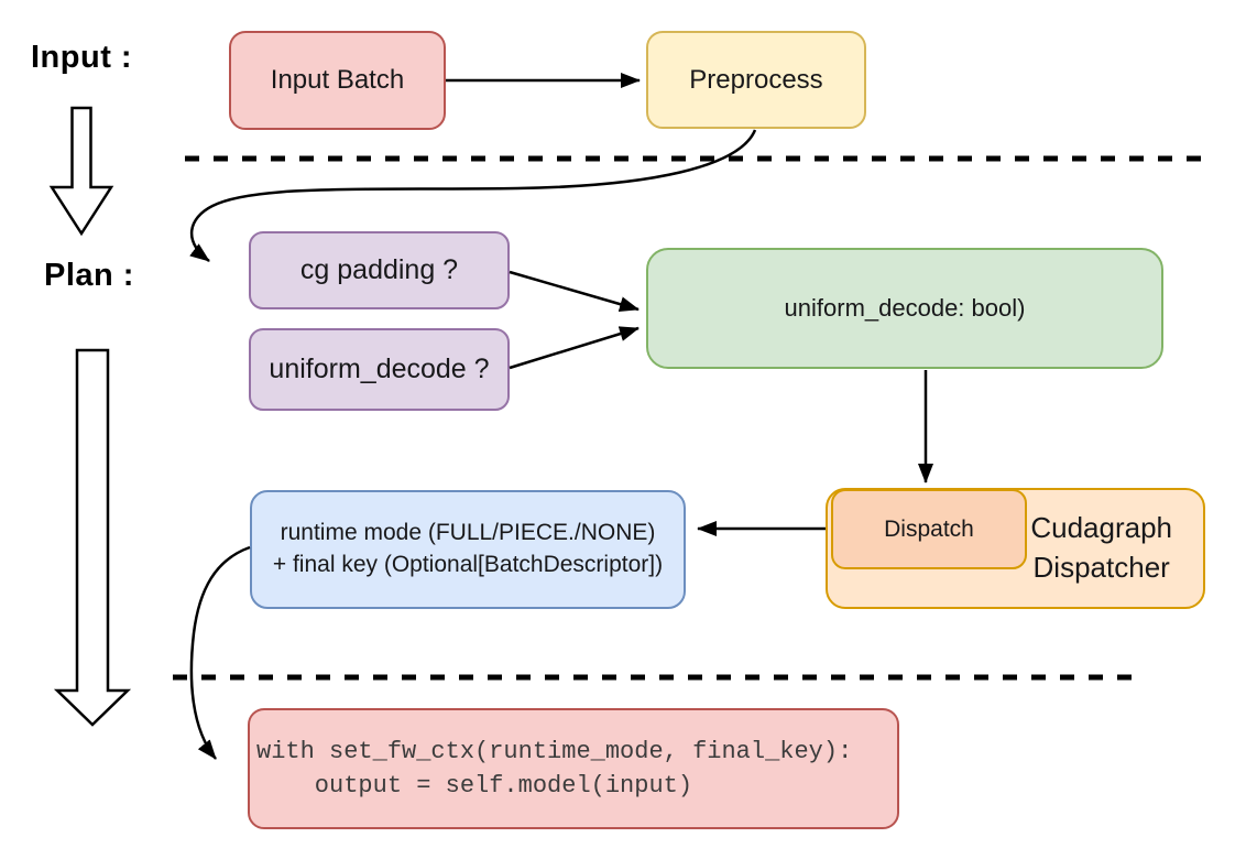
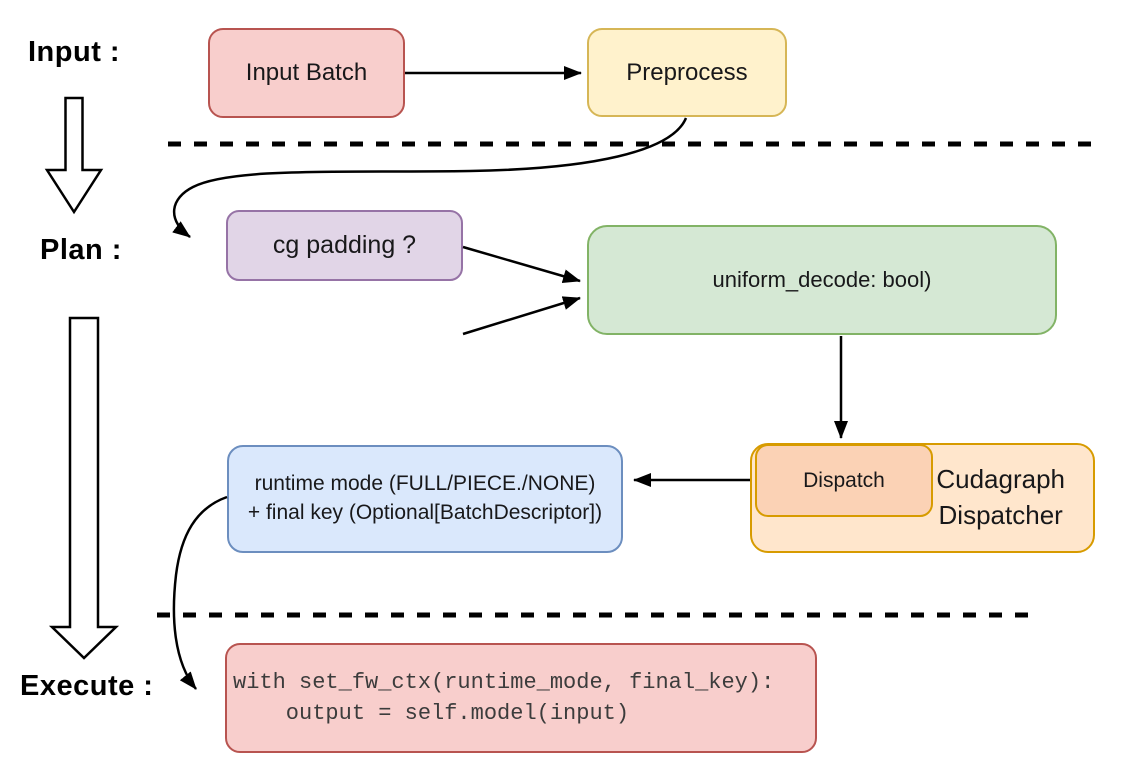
  Input :
  Plan :
+ Execute :
  Input Batch
  Preprocess
  cg padding ?
- uniform_decode ?
  uniform_decode: bool)
  Cudagraph
  Dispatcher
  Dispatch
  runtime mode (FULL/PIECE./NONE)
  + final key (Optional[BatchDescriptor])
  with set_fw_ctx(runtime_mode, final_key):
  output = self.model(input)
